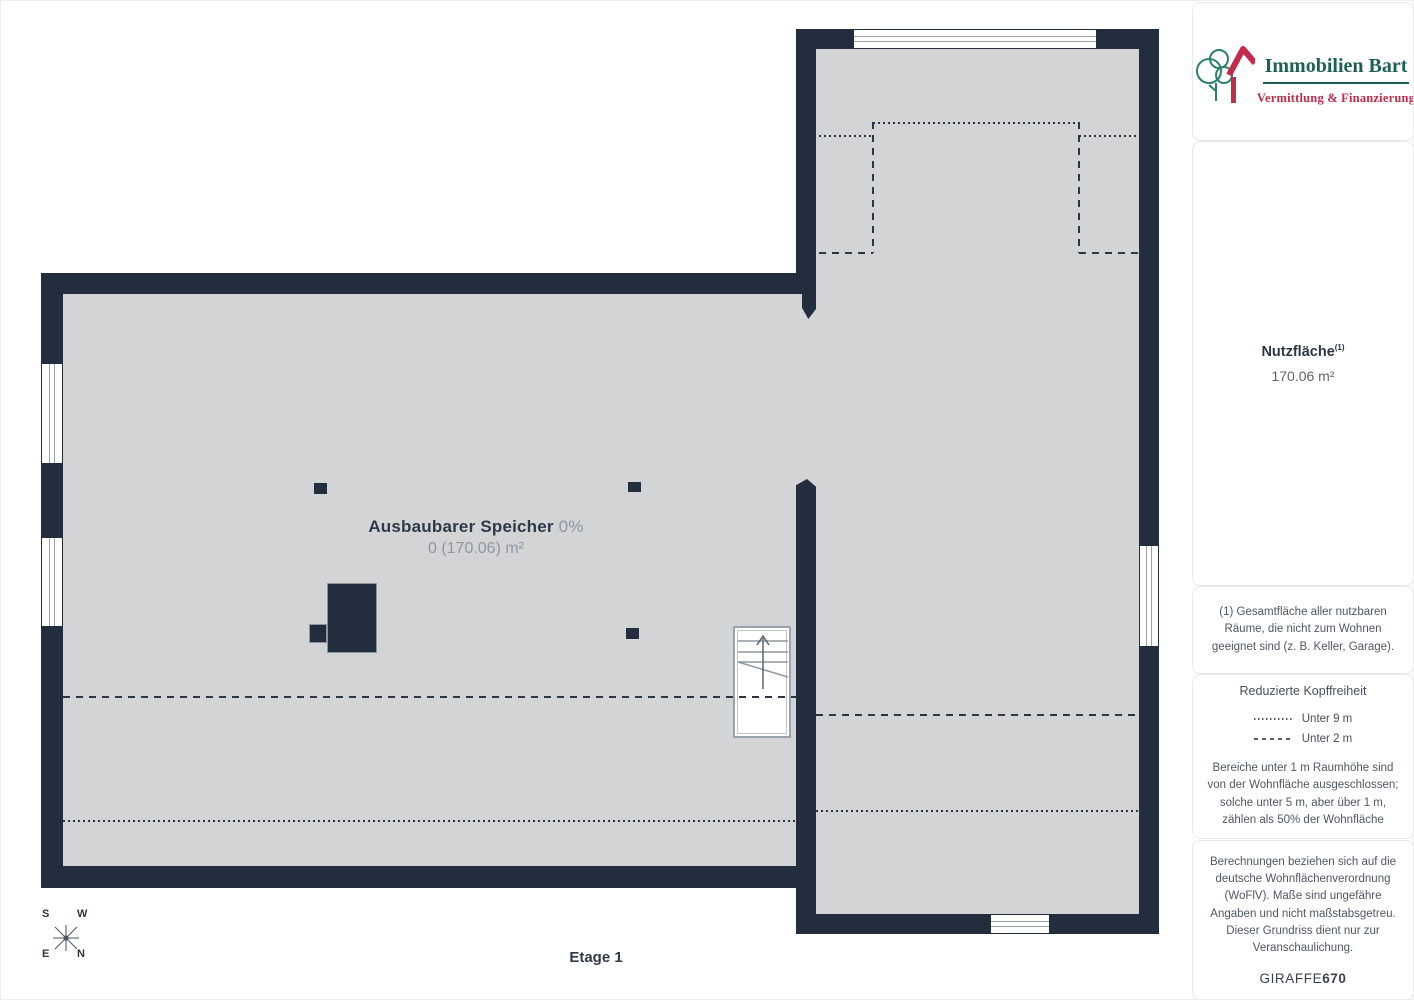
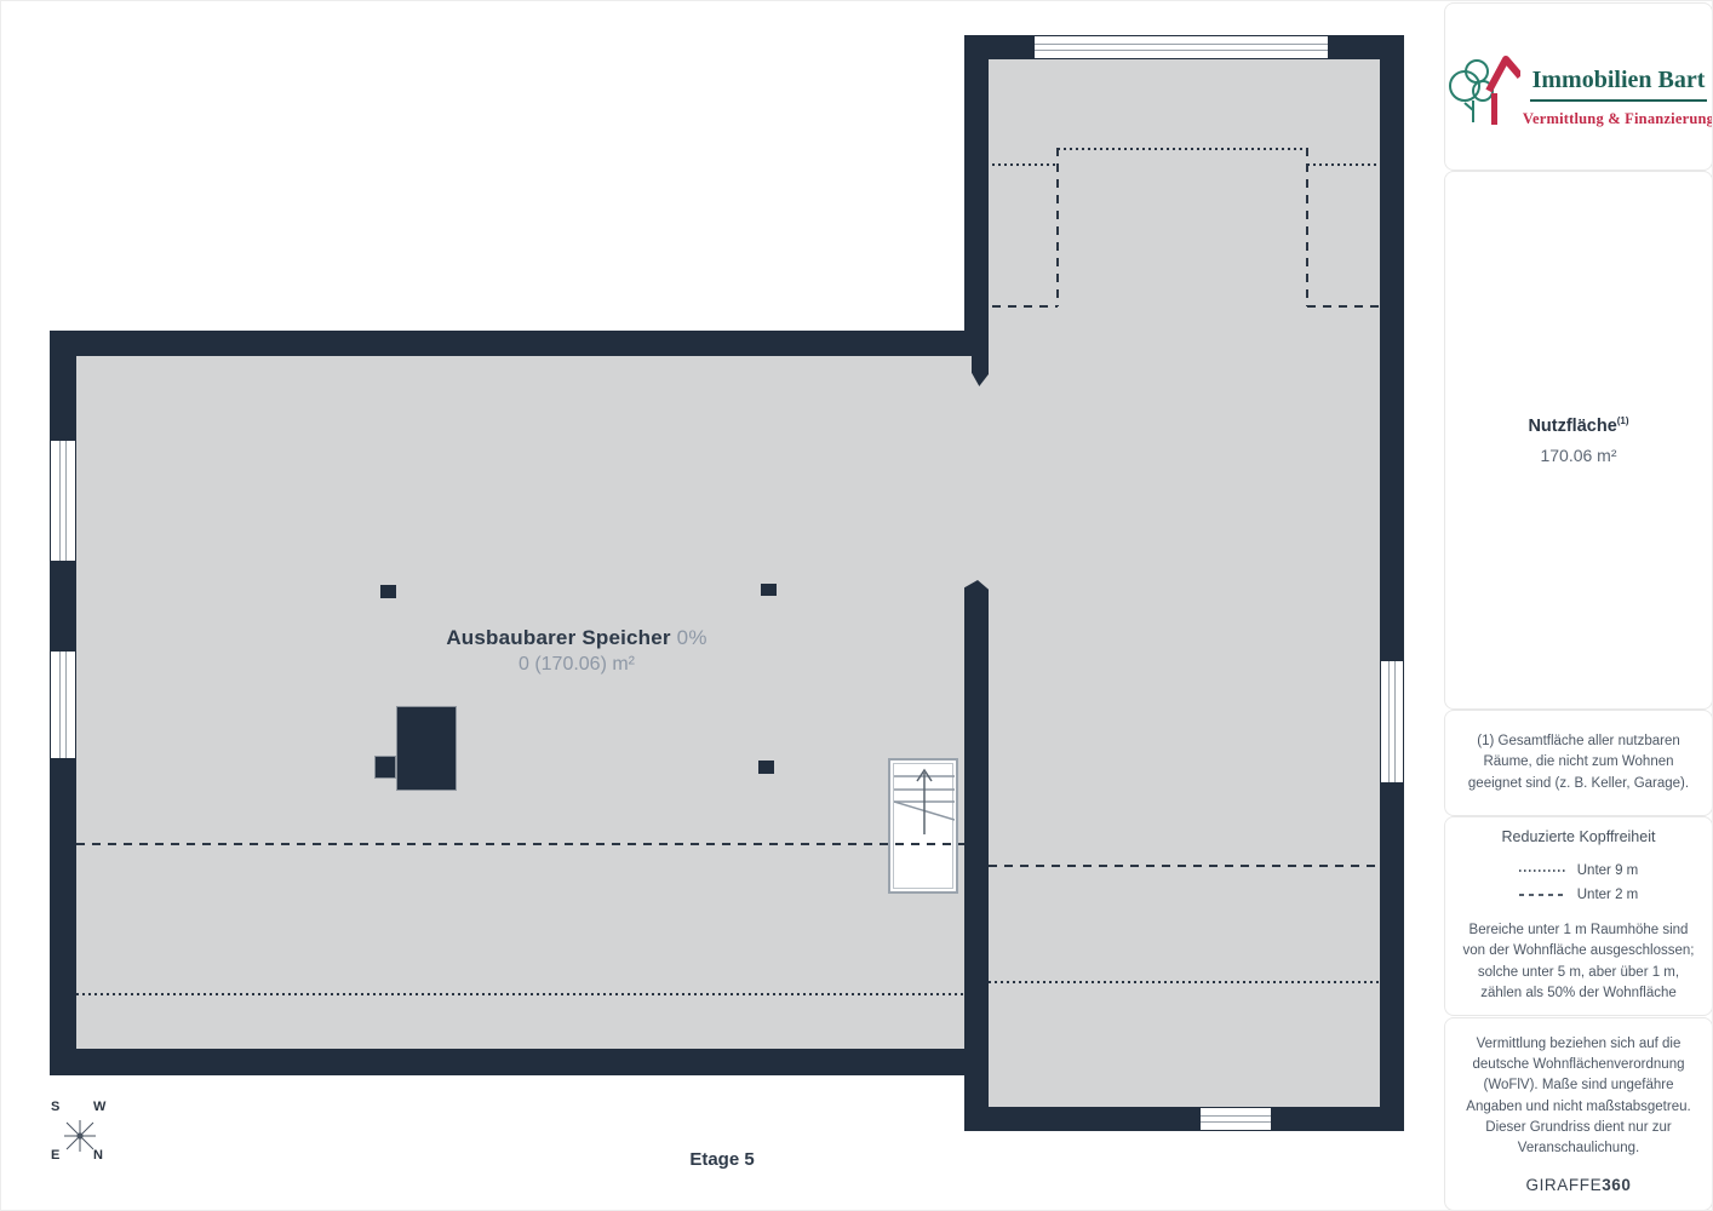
  Ausbaubarer Speicher 0%
  0 (170.06) m²
  S
  W
  E
  N
- Etage 1
+ Etage 5
  Immobilien Bart
  Vermittlung & Finanzierung
  Nutzfläche(1)
  170.06 m²
  (1) Gesamtfläche aller nutzbaren Räume, die nicht zum Wohnen geeignet sind (z. B. Keller, Garage).
  Reduzierte Kopffreiheit
  Unter 9 m
  Unter 2 m
  Bereiche unter 1 m Raumhöhe sind von der Wohnfläche ausgeschlossen; solche unter 5 m, aber über 1 m, zählen als 50% der Wohnfläche
- Berechnungen beziehen sich auf die deutsche Wohnflächenverordnung (WoFlV). Maße sind ungefähre Angaben und nicht maßstabsgetreu. Dieser Grundriss dient nur zur Veranschaulichung.
+ Vermittlung beziehen sich auf die deutsche Wohnflächenverordnung (WoFlV). Maße sind ungefähre Angaben und nicht maßstabsgetreu. Dieser Grundriss dient nur zur Veranschaulichung.
- GIRAFFE670
+ GIRAFFE360
